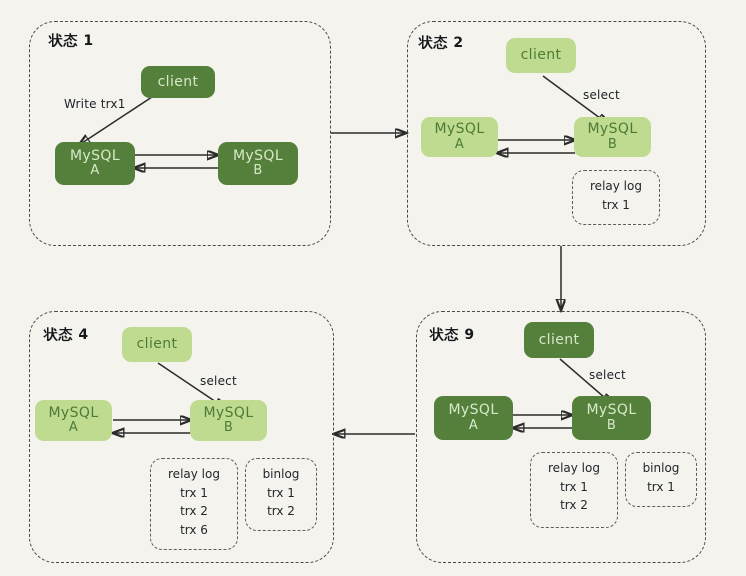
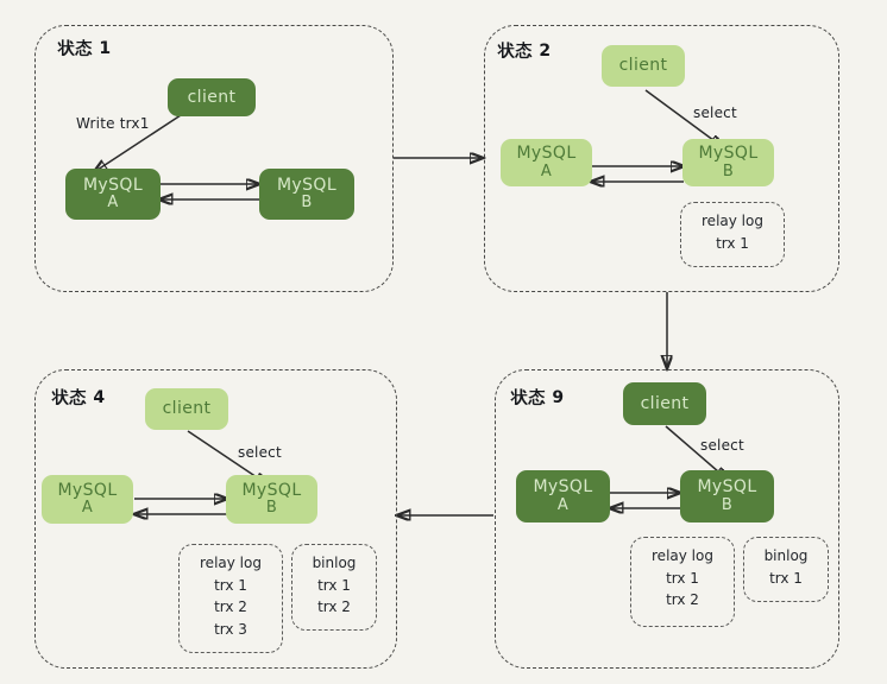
  状态 1
  client
  MySQL
  A
  MySQL
  B
  Write trx1
  状态 2
  client
  MySQL
  A
  MySQL
  B
  select
  relay log
  trx 1
  状态 9
  client
  MySQL
  A
  MySQL
  B
  select
  relay log
  trx 1
  trx 2
  binlog
  trx 1
  状态 4
  client
  MySQL
  A
  MySQL
  B
  select
  relay log
  trx 1
  trx 2
- trx 6
+ trx 3
  binlog
  trx 1
  trx 2
